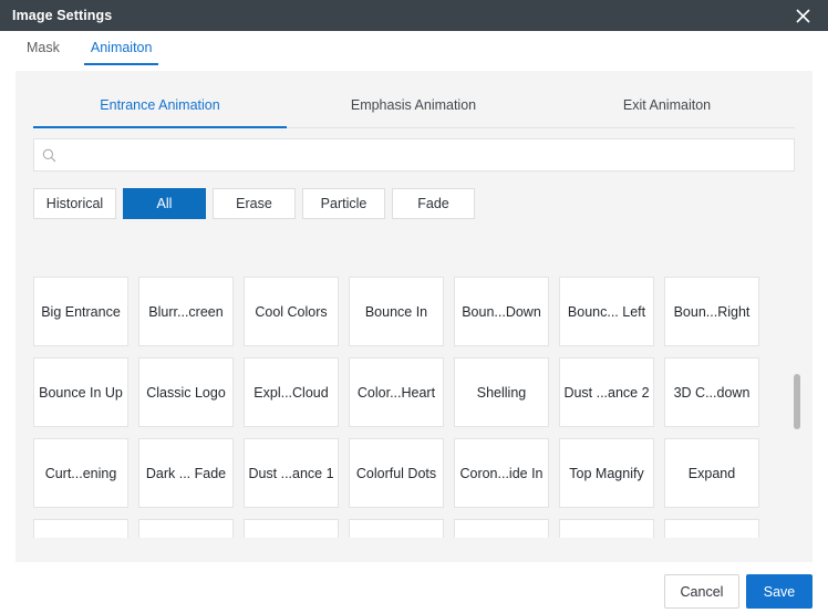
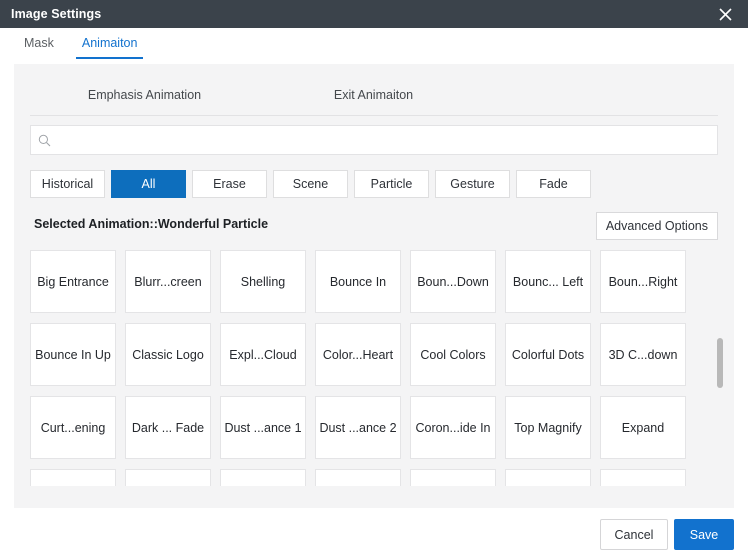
  Image Settings
  Mask
  Animaiton
- Entrance Animation
  Emphasis Animation
  Exit Animaiton
  Historical
  All
  Erase
+ Scene
  Particle
+ Gesture
  Fade
+ Selected Animation::Wonderful Particle
+ Advanced Options
  Big Entrance
  Blurr...creen
- Cool Colors
+ Shelling
  Bounce In
  Boun...Down
  Bounc... Left
  Boun...Right
  Bounce In Up
  Classic Logo
  Expl...Cloud
  Color...Heart
- Shelling
+ Cool Colors
- Dust ...ance 2
+ Colorful Dots
  3D C...down
  Curt...ening
  Dark ... Fade
  Dust ...ance 1
- Colorful Dots
+ Dust ...ance 2
  Coron...ide In
  Top Magnify
  Expand
  Cancel
  Save
